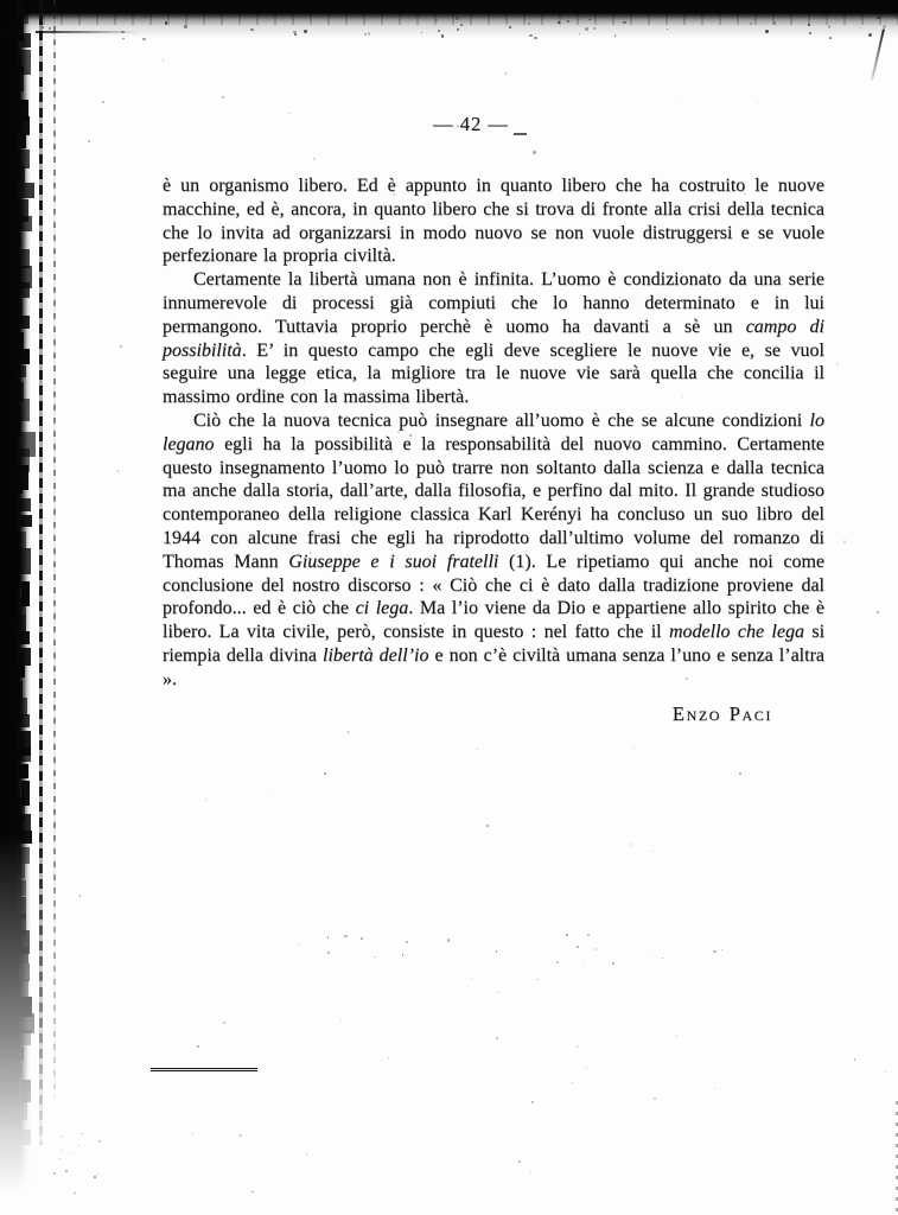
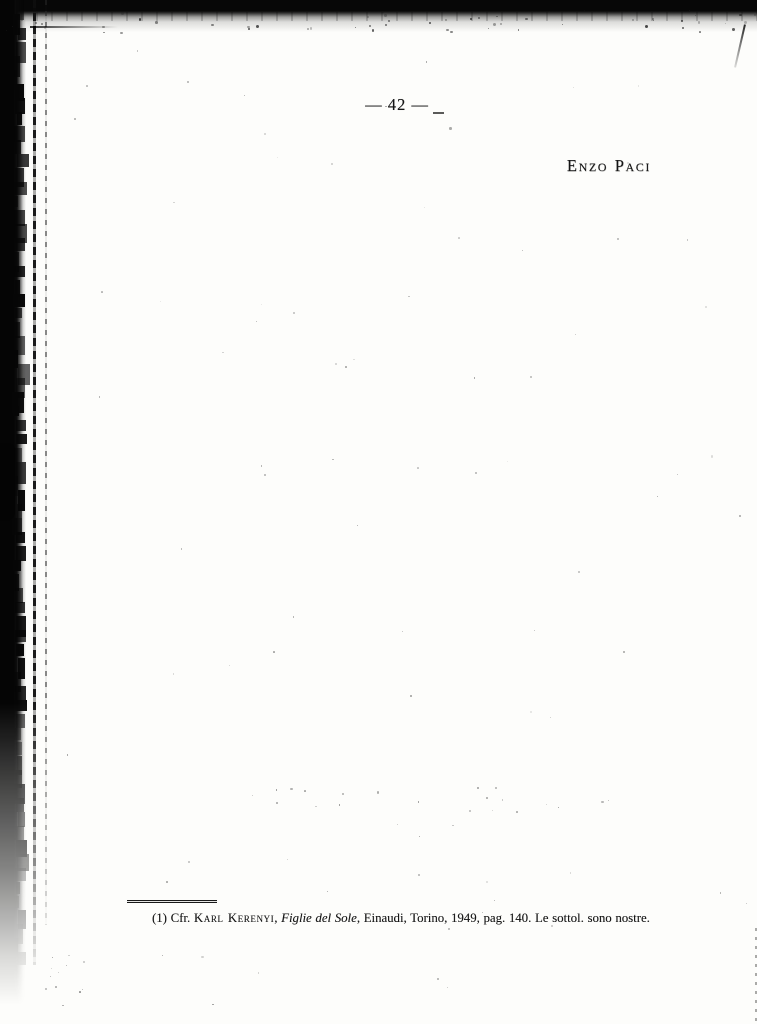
  — 42 —
- è un organismo libero. Ed è appunto in quanto libero che ha costruito le nuove macchine, ed è, ancora, in quanto libero che si trova di fronte alla crisi della tecnica che lo invita ad organizzarsi in modo nuovo se non vuole distruggersi e se vuole perfezionare la propria civiltà.
- Certamente la libertà umana non è infinita. L’uomo è condizionato da una serie innumerevole di processi già compiuti che lo hanno determinato e in lui permangono. Tuttavia proprio perchè è uomo ha davanti a sè un campo di possibilità. E’ in questo campo che egli deve scegliere le nuove vie e, se vuol seguire una legge etica, la migliore tra le nuove vie sarà quella che concilia il massimo ordine con la massima libertà.
- Ciò che la nuova tecnica può insegnare all’uomo è che se alcune condizioni lo legano egli ha la possibilità e la responsabilità del nuovo cammino. Certamente questo insegnamento l’uomo lo può trarre non soltanto dalla scienza e dalla tecnica ma anche dalla storia, dall’arte, dalla filosofia, e perfino dal mito. Il grande studioso contemporaneo della religione classica Karl Kerényi ha concluso un suo libro del 1944 con alcune frasi che egli ha riprodotto dall’ultimo volume del romanzo di Thomas Mann Giuseppe e i suoi fratelli (1). Le ripetiamo qui anche noi come conclusione del nostro discorso : « Ciò che ci è dato dalla tradizione proviene dal profondo... ed è ciò che ci lega. Ma l’io viene da Dio e appartiene allo spirito che è libero. La vita civile, però, consiste in questo : nel fatto che il modello che lega si riempia della divina libertà dell’io e non c’è civiltà umana senza l’uno e senza l’altra ».
  Enzo Paci
+ (1) Cfr. Karl Kerenyi, Figlie del Sole, Einaudi, Torino, 1949, pag. 140. Le sottol. sono nostre.
